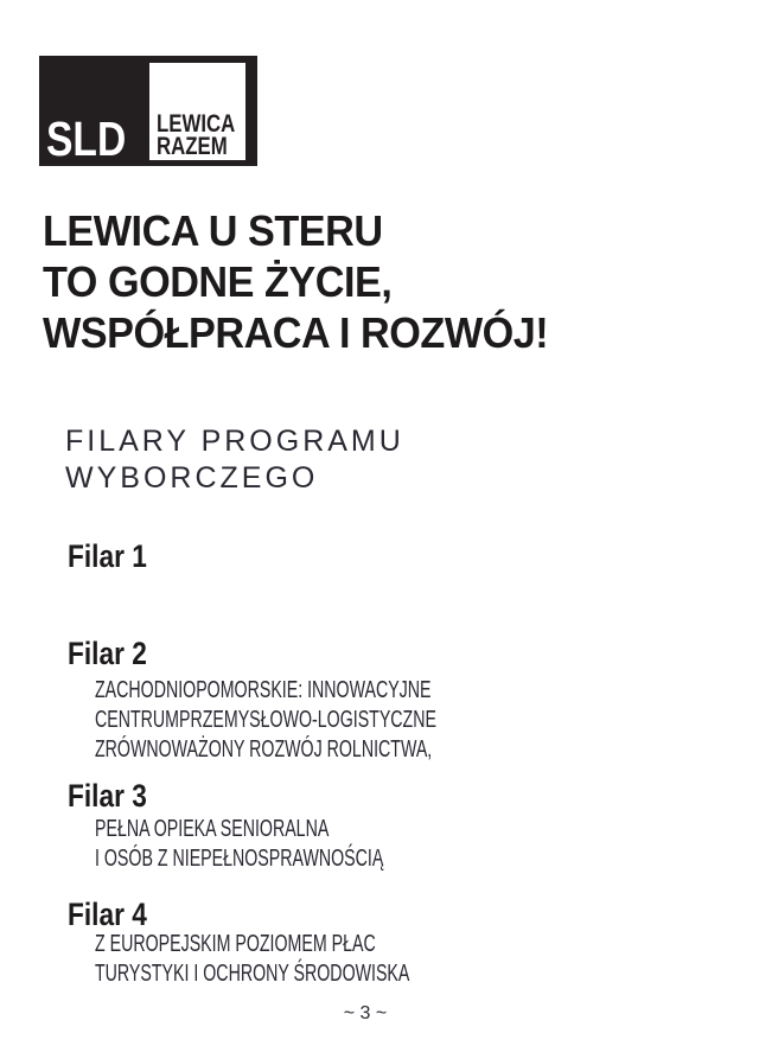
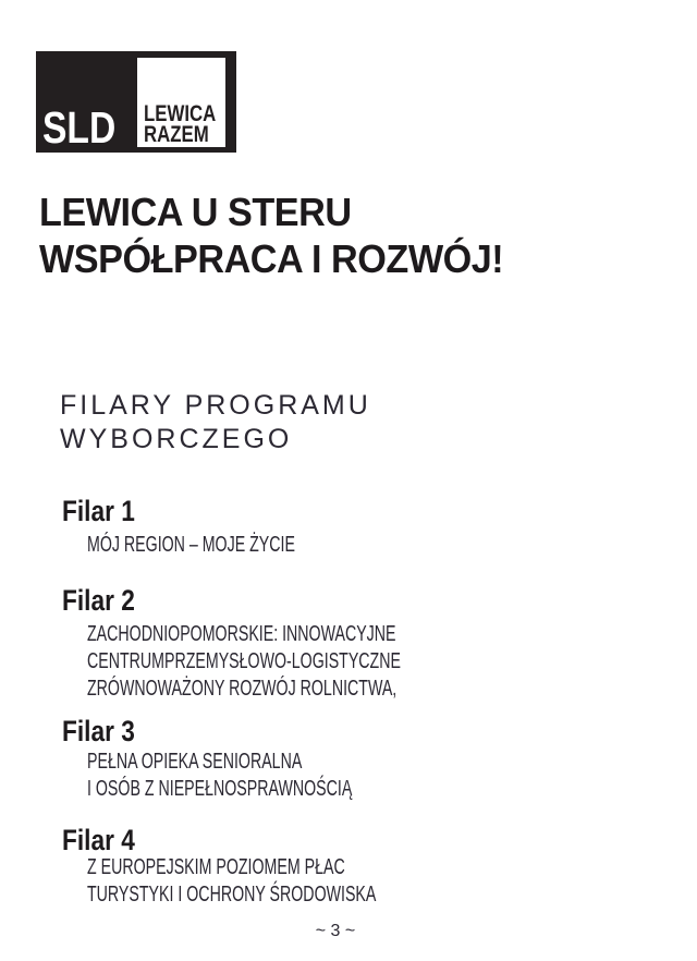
  SLD
  LEWICA
  RAZEM
  LEWICA U STERU
- TO GODNE ŻYCIE,
  WSPÓŁPRACA I ROZWÓJ!
  FILARY PROGRAMU
  WYBORCZEGO
  Filar 1
+ MÓJ REGION – MOJE ŻYCIE
  Filar 2
  ZACHODNIOPOMORSKIE: INNOWACYJNE
  CENTRUMPRZEMYSŁOWO-LOGISTYCZNE
  ZRÓWNOWAŻONY ROZWÓJ ROLNICTWA,
  Filar 3
  PEŁNA OPIEKA SENIORALNA
  I OSÓB Z NIEPEŁNOSPRAWNOŚCIĄ
  Filar 4
  Z EUROPEJSKIM POZIOMEM PŁAC
  TURYSTYKI I OCHRONY ŚRODOWISKA
  ~ 3 ~
